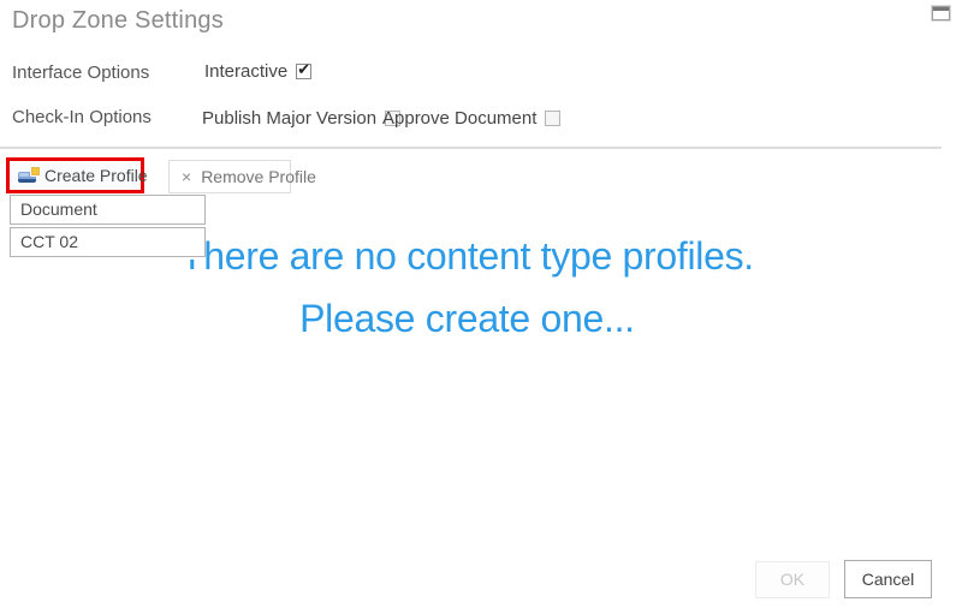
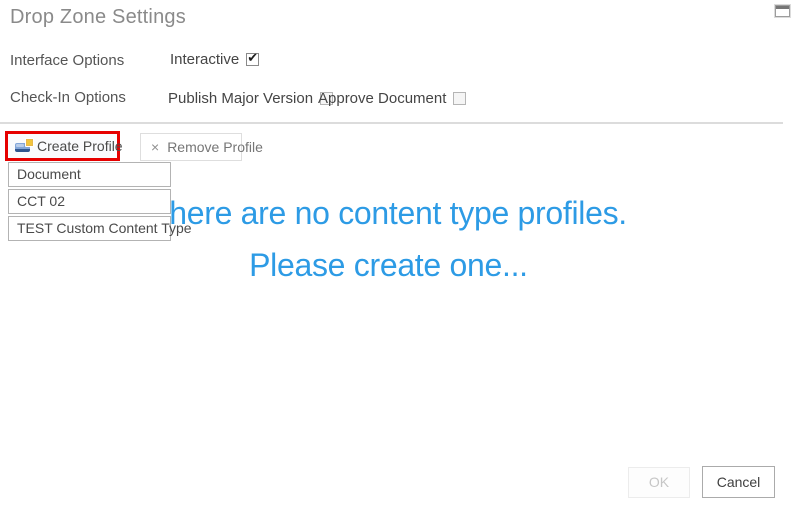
  Drop Zone Settings
  Interface Options
  Interactive
  Check-In Options
  Publish Major Version
  Approve Document
  Create Profile
  ×
  Remove Profile
  Document
  CCT 02
+ TEST Custom Content Type
  here are no content type profiles.
  Please create one...
  OK
  Cancel
